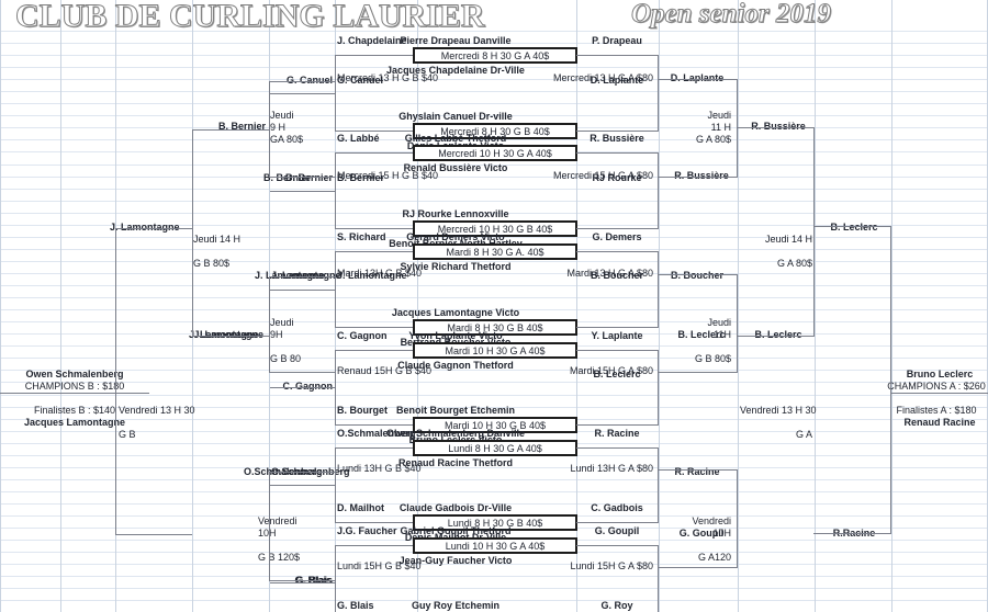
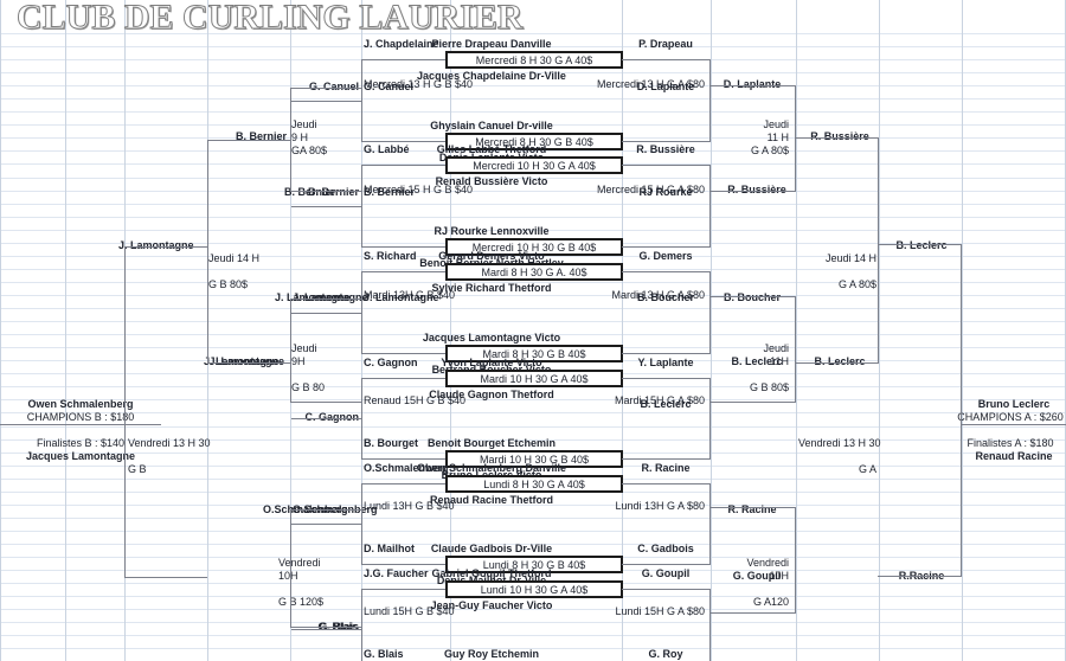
  CLUB DE CURLING LAURIER
- Open senior 2019
  Pierre Drapeau Danville
  Mercredi 8 H 30 G A 40$
  Jacques Chapdelaine Dr-Ville
  Ghyslain Canuel Dr-ville
  Mercredi 8 H 30 G B 40$
  Gilles Labbé Thetford
  Mercredi 10 H 30 G A 40$
  Renald Bussière Victo
  RJ Rourke Lennoxville
  Mercredi 10 H 30 G B 40$
  Gerard Demers Victo
  Mardi 8 H 30 G A. 40$
  Sylvie Richard Thetford
  Jacques Lamontagne Victo
  Mardi 8 H 30 G B 40$
  Yvon Laplante Victo
  Mardi 10 H 30 G A 40$
  Claude Gagnon Thetford
  Benoit Bourget Etchemin
  Mardi 10 H 30 G B 40$
  Owen Schmalenberg Danville
  Lundi 8 H 30 G A 40$
  Renaud Racine Thetford
  Claude Gadbois Dr-Ville
  Lundi 8 H 30 G B 40$
  Gabriel Goupil Thetford
  Lundi 10 H 30 G A 40$
  Jean-Guy Faucher Victo
  Guy Roy Etchemin
  J. Chapdelaine
  G. Canuel
  G. Labbé
  B. Bernier
  S. Richard
  J. Lamontagne
  C. Gagnon
  B. Bourget
  O.Schmalenberg
  D. Mailhot
  J.G. Faucher
  G. Blais
  P. Drapeau
  D. Laplante
  R. Bussière
  RJ Rourke
  G. Demers
  B. Boucher
  Y. Laplante
  B. Leclerc
  R. Racine
  C. Gadbois
  G. Goupil
  G. Roy
  Mercredi 13 H G A $80
  Mercredi 15 H G A $80
  Mardi 13 H G A $80
  Mardi 15H G A $80
  Lundi 13H G A $80
  Lundi 15H G A $80
  G. Canuel
  Mercredi 13 H G B $40
  B. Bernier
  Mercredi 15 H G B $40
  J. Lamontagn
  Mardi 13H G B $40
  C. Gagnon
  Renaud 15H G B $40
  O.Schmalenb
  Lundi 13H G B $40
  G. Blais
  Lundi 15H G B $40
  B. Bernier
  Jeudi
  9 H
  GA 80$
  B. Bernier
  J. Lamontagne
  Jeudi
  9H
  G B 80
  J. Lamontagne
  Vendredi
  10H
  G B 120$
  O.Schmalenberg
  J. Lamontagne
  Jeudi 14 H
  G B 80$
  J. Lamontagne
  D. Laplante
  Jeudi
  11 H
  G A 80$
  R. Bussière
  B. Boucher
  Jeudi
  11H
  G B 80$
  B. Leclerc
  R. Racine
  Vendredi
  10H
  G A120
  G. Goupil
  R. Bussière
  Jeudi 14 H
  G A 80$
  B. Leclerc
  B. Leclerc
  R.Racine
  Owen Schmalenberg
  CHAMPIONS B : $180
  Finalistes B : $140
  Jacques Lamontagne
  Bruno Leclerc
  CHAMPIONS A : $260
  Finalistes A : $180
  Renaud Racine
  Vendredi 13 H 30
  G B
  Vendredi 13 H 30
  G A
